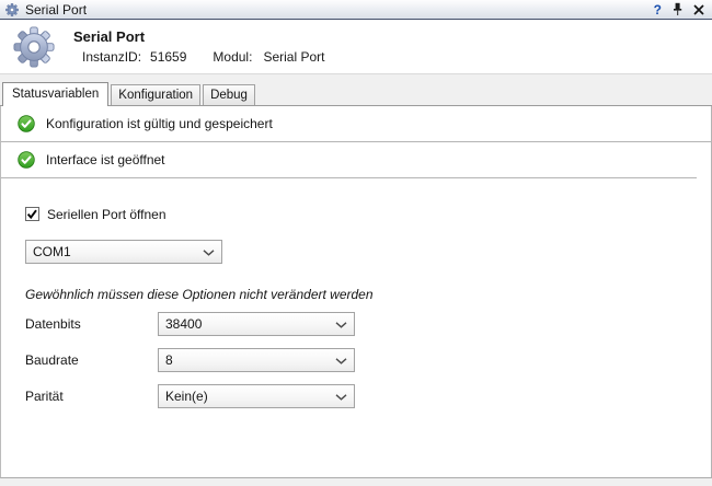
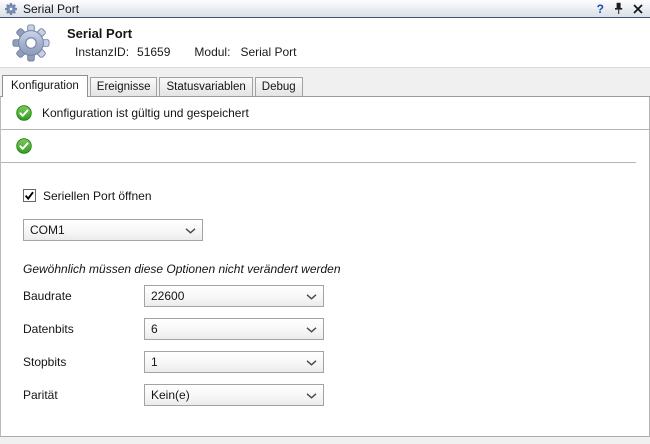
  Serial Port
  ?
  Serial Port
  InstanzID: 51659 Modul: Serial Port
- Statusvariablen
+ Konfiguration
+ Ereignisse
- Konfiguration
+ Statusvariablen
  Debug
  Konfiguration ist gültig und gespeichert
- Interface ist geöffnet
  Seriellen Port öffnen
  COM1
  Gewöhnlich müssen diese Optionen nicht verändert werden
- Datenbits
+ Baudrate
- 38400
+ 22600
- Baudrate
+ Datenbits
- 8
+ 6
+ Stopbits
+ 1
  Parität
  Kein(e)
